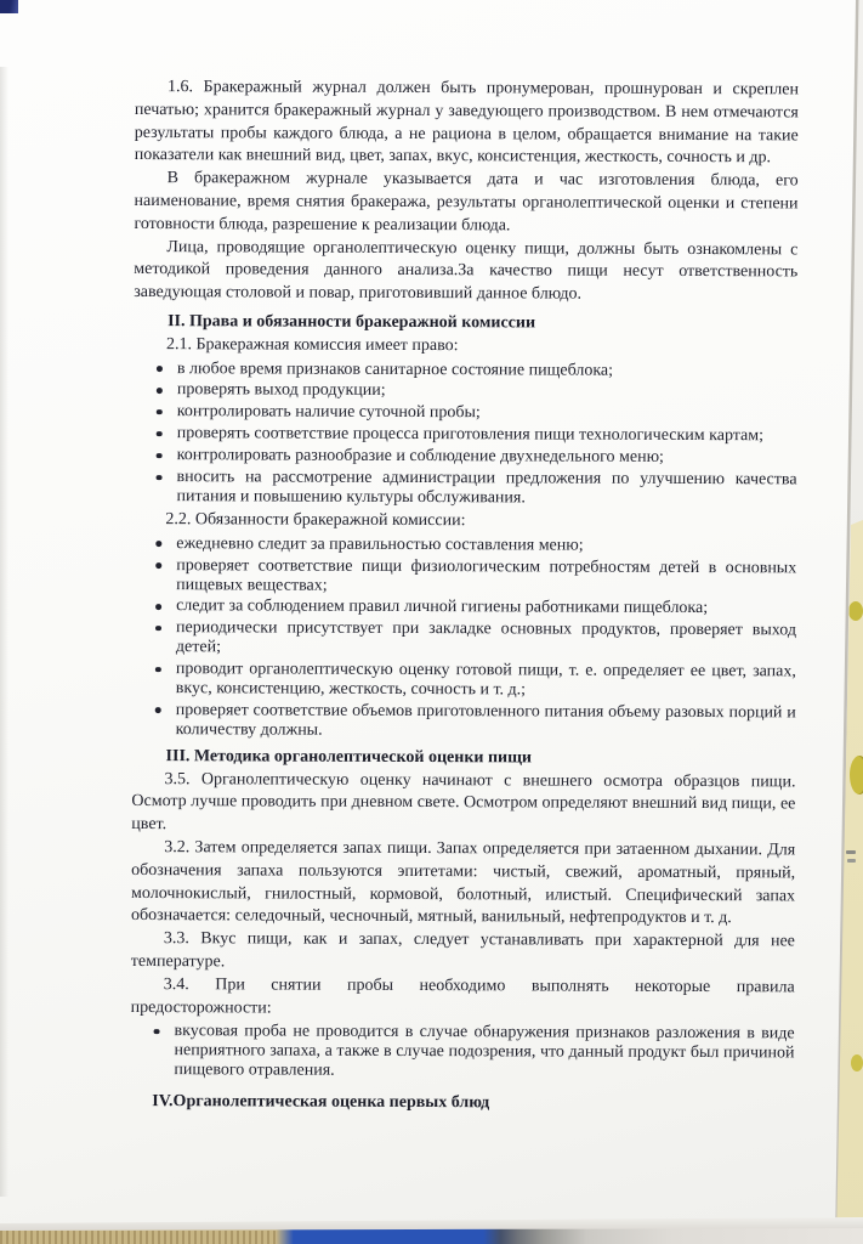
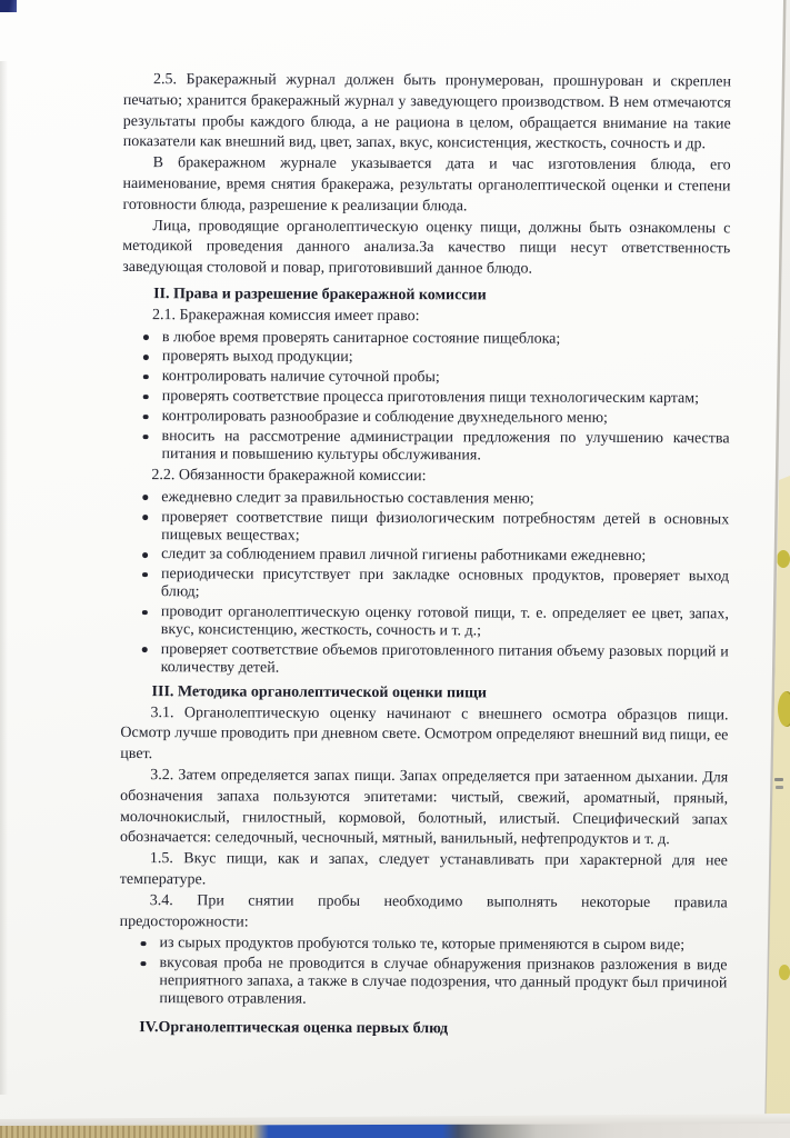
- 1.6. Бракеражный журнал должен быть пронумерован, прошнурован и скреплен печатью; хранится бракеражный журнал у заведующего производством. В нем отмечаются результаты пробы каждого блюда, а не рациона в целом, обращается внимание на такие показатели как внешний вид, цвет, запах, вкус, консистенция, жесткость, сочность и др.
+ 2.5. Бракеражный журнал должен быть пронумерован, прошнурован и скреплен печатью; хранится бракеражный журнал у заведующего производством. В нем отмечаются результаты пробы каждого блюда, а не рациона в целом, обращается внимание на такие показатели как внешний вид, цвет, запах, вкус, консистенция, жесткость, сочность и др.
  В бракеражном журнале указывается дата и час изготовления блюда, его наименование, время снятия бракеража, результаты органолептической оценки и степени готовности блюда, разрешение к реализации блюда.
  Лица, проводящие органолептическую оценку пищи, должны быть ознакомлены с методикой проведения данного анализа.За качество пищи несут ответственность заведующая столовой и повар, приготовивший данное блюдо.
- II. Права и обязанности бракеражной комиссии
+ II. Права и разрешение бракеражной комиссии
  2.1. Бракеражная комиссия имеет право:
- в любое время признаков санитарное состояние пищеблока;
+ в любое время проверять санитарное состояние пищеблока;
  проверять выход продукции;
  контролировать наличие суточной пробы;
  проверять соответствие процесса приготовления пищи технологическим картам;
  контролировать разнообразие и соблюдение двухнедельного меню;
  вносить на рассмотрение администрации предложения по улучшению качества питания и повышению культуры обслуживания.
  2.2. Обязанности бракеражной комиссии:
  ежедневно следит за правильностью составления меню;
  проверяет соответствие пищи физиологическим потребностям детей в основных пищевых веществах;
- следит за соблюдением правил личной гигиены работниками пищеблока;
+ следит за соблюдением правил личной гигиены работниками ежедневно;
- периодически присутствует при закладке основных продуктов, проверяет выход детей;
+ периодически присутствует при закладке основных продуктов, проверяет выход блюд;
  проводит органолептическую оценку готовой пищи, т. е. определяет ее цвет, запах, вкус, консистенцию, жесткость, сочность и т. д.;
- проверяет соответствие объемов приготовленного питания объему разовых порций и количеству должны.
+ проверяет соответствие объемов приготовленного питания объему разовых порций и количеству детей.
  III. Методика органолептической оценки пищи
- 3.5. Органолептическую оценку начинают с внешнего осмотра образцов пищи. Осмотр лучше проводить при дневном свете. Осмотром определяют внешний вид пищи, ее цвет.
+ 3.1. Органолептическую оценку начинают с внешнего осмотра образцов пищи. Осмотр лучше проводить при дневном свете. Осмотром определяют внешний вид пищи, ее цвет.
  3.2. Затем определяется запах пищи. Запах определяется при затаенном дыхании. Для обозначения запаха пользуются эпитетами: чистый, свежий, ароматный, пряный, молочнокислый, гнилостный, кормовой, болотный, илистый. Специфический запах обозначается: селедочный, чесночный, мятный, ванильный, нефтепродуктов и т. д.
- 3.3. Вкус пищи, как и запах, следует устанавливать при характерной для нее температуре.
+ 1.5. Вкус пищи, как и запах, следует устанавливать при характерной для нее температуре.
  3.4. При снятии пробы необходимо выполнять некоторые правила предосторожности:
+ из сырых продуктов пробуются только те, которые применяются в сыром виде;
  вкусовая проба не проводится в случае обнаружения признаков разложения в виде неприятного запаха, а также в случае подозрения, что данный продукт был причиной пищевого отравления.
  IV.Органолептическая оценка первых блюд
